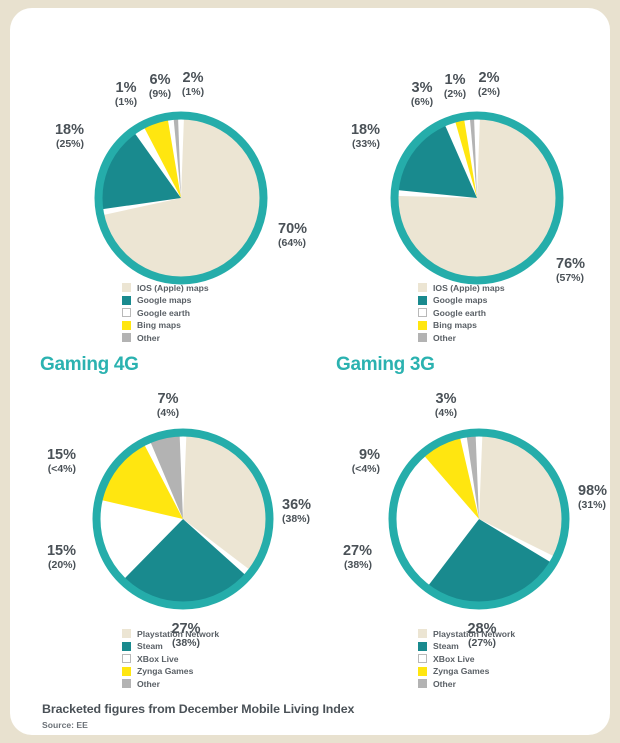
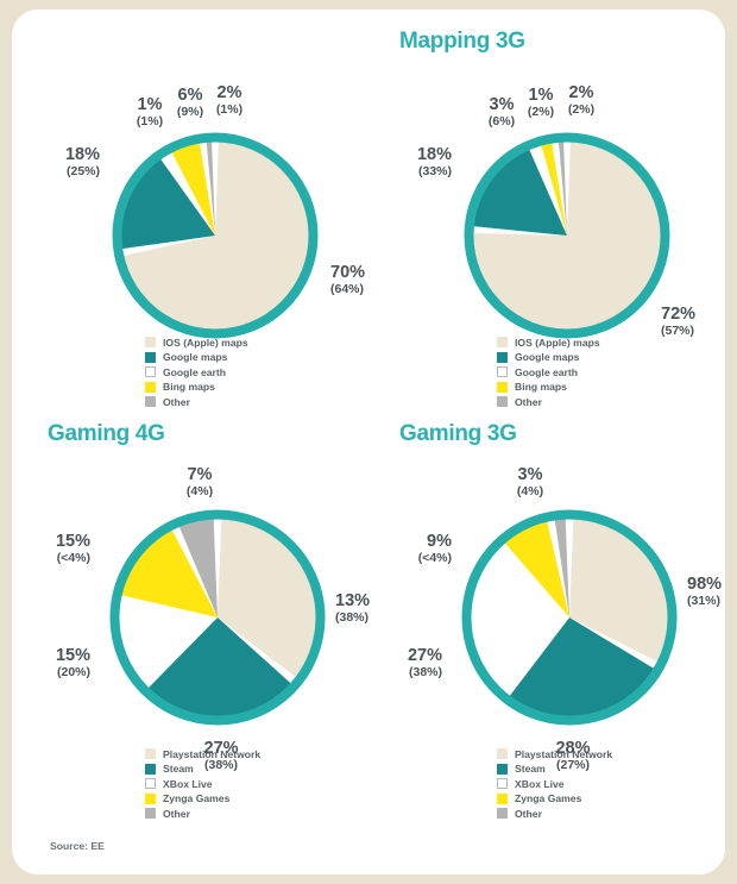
  IOS (Apple) maps
  Google maps
  Google earth
  Bing maps
  Other
  70%
  (64%)
  18%
  (25%)
  1%
  (1%)
  6%
  (9%)
  2%
  (1%)
+ Mapping 3G
  IOS (Apple) maps
  Google maps
  Google earth
  Bing maps
  Other
- 76%
+ 72%
  (57%)
  18%
  (33%)
  1%
  (2%)
  3%
  (6%)
  2%
  (2%)
  Gaming 4G
  Playstation Network
  Steam
  XBox Live
  Zynga Games
  Other
- 36%
+ 13%
  (38%)
  27%
  (38%)
  15%
  (20%)
  15%
  (<4%)
  7%
  (4%)
  Gaming 3G
  Playstation Network
  Steam
  XBox Live
  Zynga Games
  Other
  98%
  (31%)
  28%
  (27%)
  27%
  (38%)
  9%
  (<4%)
  3%
  (4%)
- Bracketed figures from December Mobile Living Index
  Source: EE
